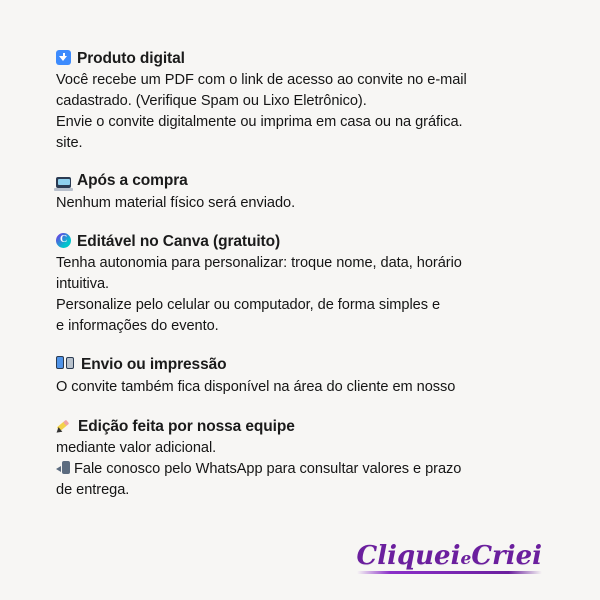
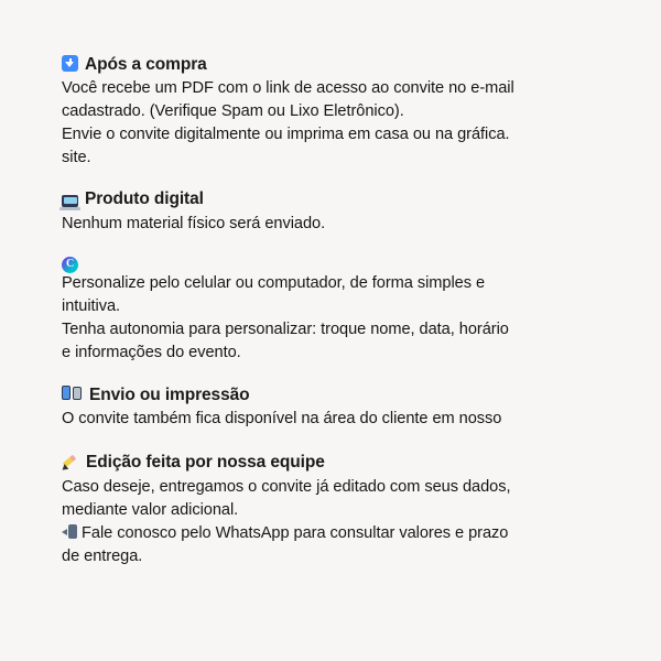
- Produto digital
+ Após a compra
  Você recebe um PDF com o link de acesso ao convite no e-mail
  cadastrado. (Verifique Spam ou Lixo Eletrônico).
  Envie o convite digitalmente ou imprima em casa ou na gráfica.
  site.
- Após a compra
+ Produto digital
  Nenhum material físico será enviado.
- Editável no Canva (gratuito)
- Tenha autonomia para personalizar: troque nome, data, horário
+ Personalize pelo celular ou computador, de forma simples e
  intuitiva.
- Personalize pelo celular ou computador, de forma simples e
+ Tenha autonomia para personalizar: troque nome, data, horário
  e informações do evento.
  Envio ou impressão
  O convite também fica disponível na área do cliente em nosso
  Edição feita por nossa equipe
+ Caso deseje, entregamos o convite já editado com seus dados,
  mediante valor adicional.
  Fale conosco pelo WhatsApp para consultar valores e prazo
  de entrega.
- CliqueieCriei
